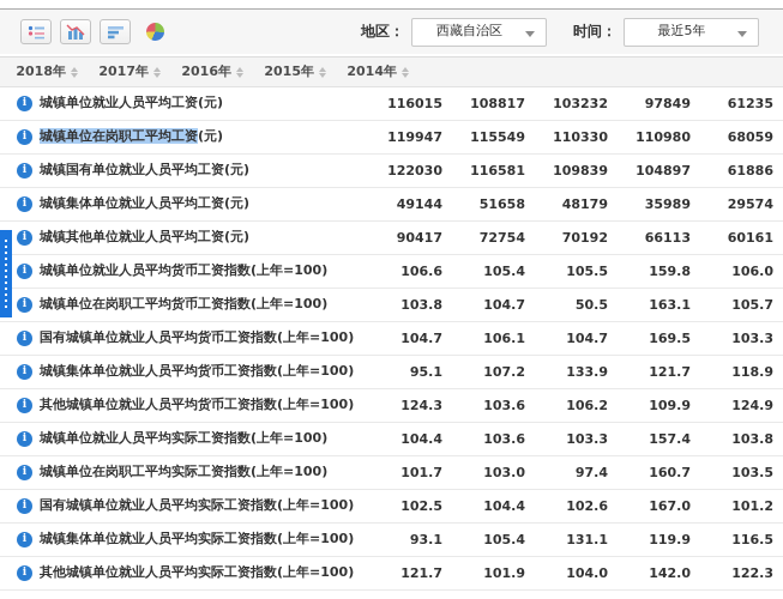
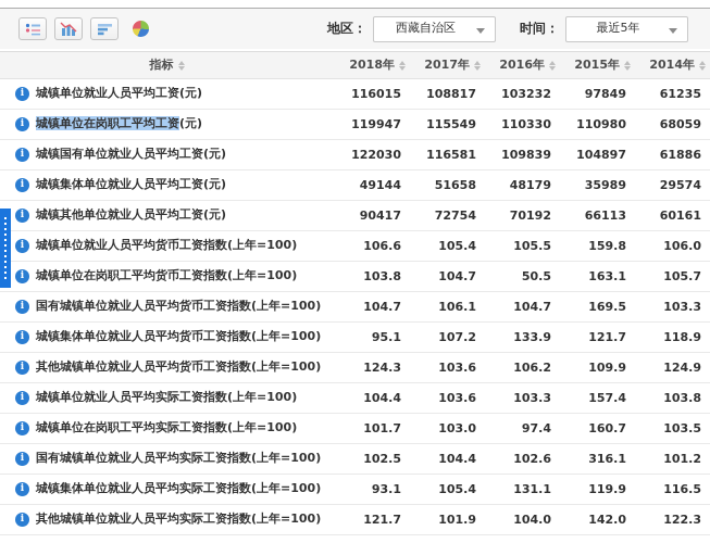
  地区：
  西藏自治区
  时间：
  最近5年
+ 指标
  2018年
  2017年
  2016年
  2015年
  2014年
  i
  城镇单位就业人员平均工资(元)
  116015
  108817
  103232
  97849
  61235
  i
  城镇单位在岗职工平均工资(元)
  119947
  115549
  110330
  110980
  68059
  i
  城镇国有单位就业人员平均工资(元)
  122030
  116581
  109839
  104897
  61886
  i
  城镇集体单位就业人员平均工资(元)
  49144
  51658
  48179
  35989
  29574
  i
  城镇其他单位就业人员平均工资(元)
  90417
  72754
  70192
  66113
  60161
  i
  城镇单位就业人员平均货币工资指数(上年=100)
  106.6
  105.4
  105.5
  159.8
  106.0
  i
  城镇单位在岗职工平均货币工资指数(上年=100)
  103.8
  104.7
  50.5
  163.1
  105.7
  i
  国有城镇单位就业人员平均货币工资指数(上年=100)
  104.7
  106.1
  104.7
  169.5
  103.3
  i
  城镇集体单位就业人员平均货币工资指数(上年=100)
  95.1
  107.2
  133.9
  121.7
  118.9
  i
  其他城镇单位就业人员平均货币工资指数(上年=100)
  124.3
  103.6
  106.2
  109.9
  124.9
  i
  城镇单位就业人员平均实际工资指数(上年=100)
  104.4
  103.6
  103.3
  157.4
  103.8
  i
  城镇单位在岗职工平均实际工资指数(上年=100)
  101.7
  103.0
  97.4
  160.7
  103.5
  i
  国有城镇单位就业人员平均实际工资指数(上年=100)
  102.5
  104.4
  102.6
- 167.0
+ 316.1
  101.2
  i
  城镇集体单位就业人员平均实际工资指数(上年=100)
  93.1
  105.4
  131.1
  119.9
  116.5
  i
  其他城镇单位就业人员平均实际工资指数(上年=100)
  121.7
  101.9
  104.0
  142.0
  122.3
